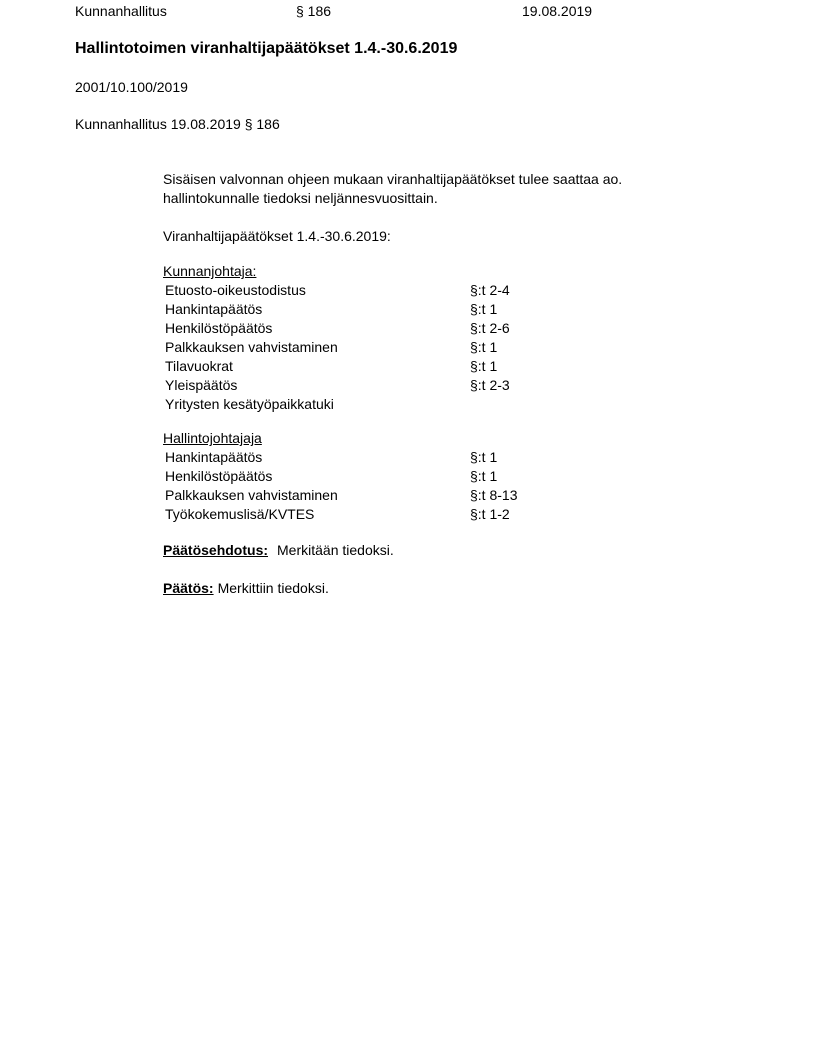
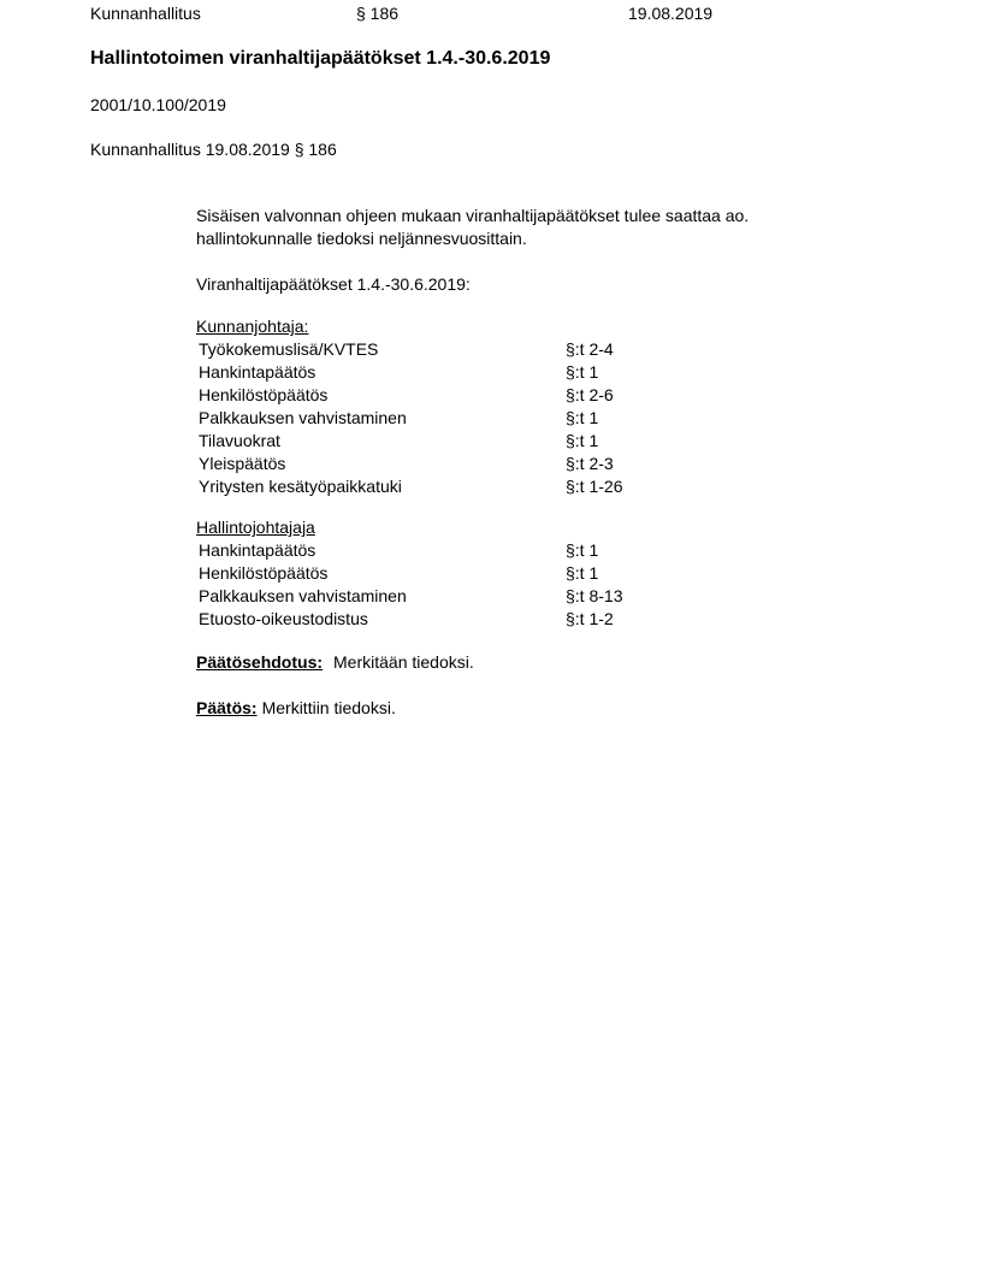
  Kunnanhallitus
  § 186
  19.08.2019
  Hallintotoimen viranhaltijapäätökset 1.4.-30.6.2019
  2001/10.100/2019
  Kunnanhallitus 19.08.2019 § 186
  Sisäisen valvonnan ohjeen mukaan viranhaltijapäätökset tulee saattaa ao.
  hallintokunnalle tiedoksi neljännesvuosittain.
  Viranhaltijapäätökset 1.4.-30.6.2019:
  Kunnanjohtaja:
- Etuosto-oikeustodistus
+ Työkokemuslisä/KVTES
  §:t 2-4
  Hankintapäätös
  §:t 1
  Henkilöstöpäätös
  §:t 2-6
  Palkkauksen vahvistaminen
  §:t 1
  Tilavuokrat
  §:t 1
  Yleispäätös
  §:t 2-3
  Yritysten kesätyöpaikkatuki
+ §:t 1-26
  Hallintojohtajaja
  Hankintapäätös
  §:t 1
  Henkilöstöpäätös
  §:t 1
  Palkkauksen vahvistaminen
  §:t 8-13
- Työkokemuslisä/KVTES
+ Etuosto-oikeustodistus
  §:t 1-2
  Päätösehdotus: Merkitään tiedoksi.
  Päätös: Merkittiin tiedoksi.
